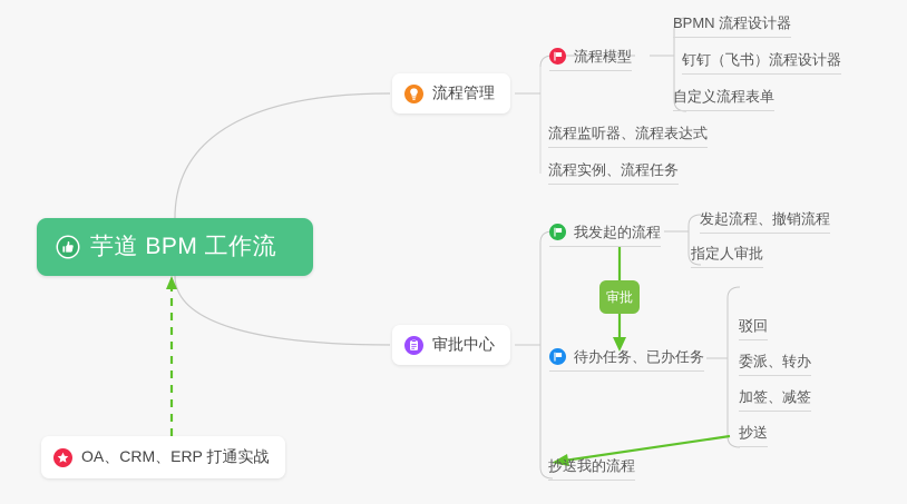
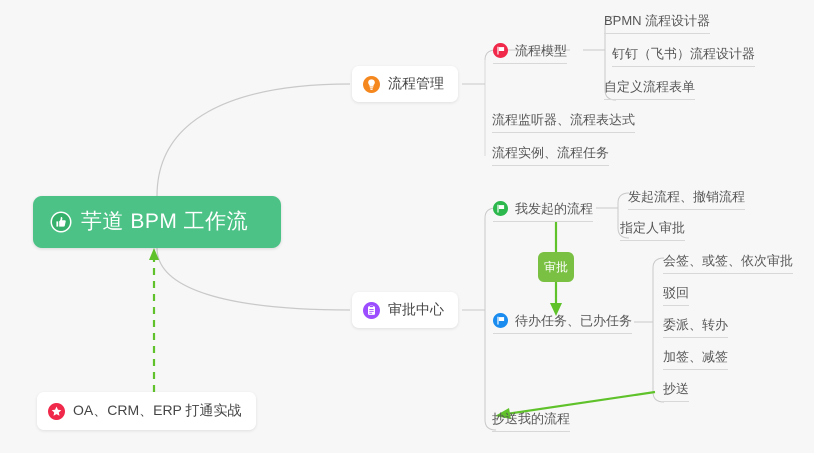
  芋道 BPM 工作流
  OA、CRM、ERP 打通实战
  流程管理
  流程模型
  BPMN 流程设计器
  钉钉（飞书）流程设计器
  自定义流程表单
  流程监听器、流程表达式
  流程实例、流程任务
  审批中心
  我发起的流程
  发起流程、撤销流程
  指定人审批
  待办任务、已办任务
+ 会签、或签、依次审批
  驳回
  委派、转办
  加签、减签
  抄送
  抄送我的流程
  审批
